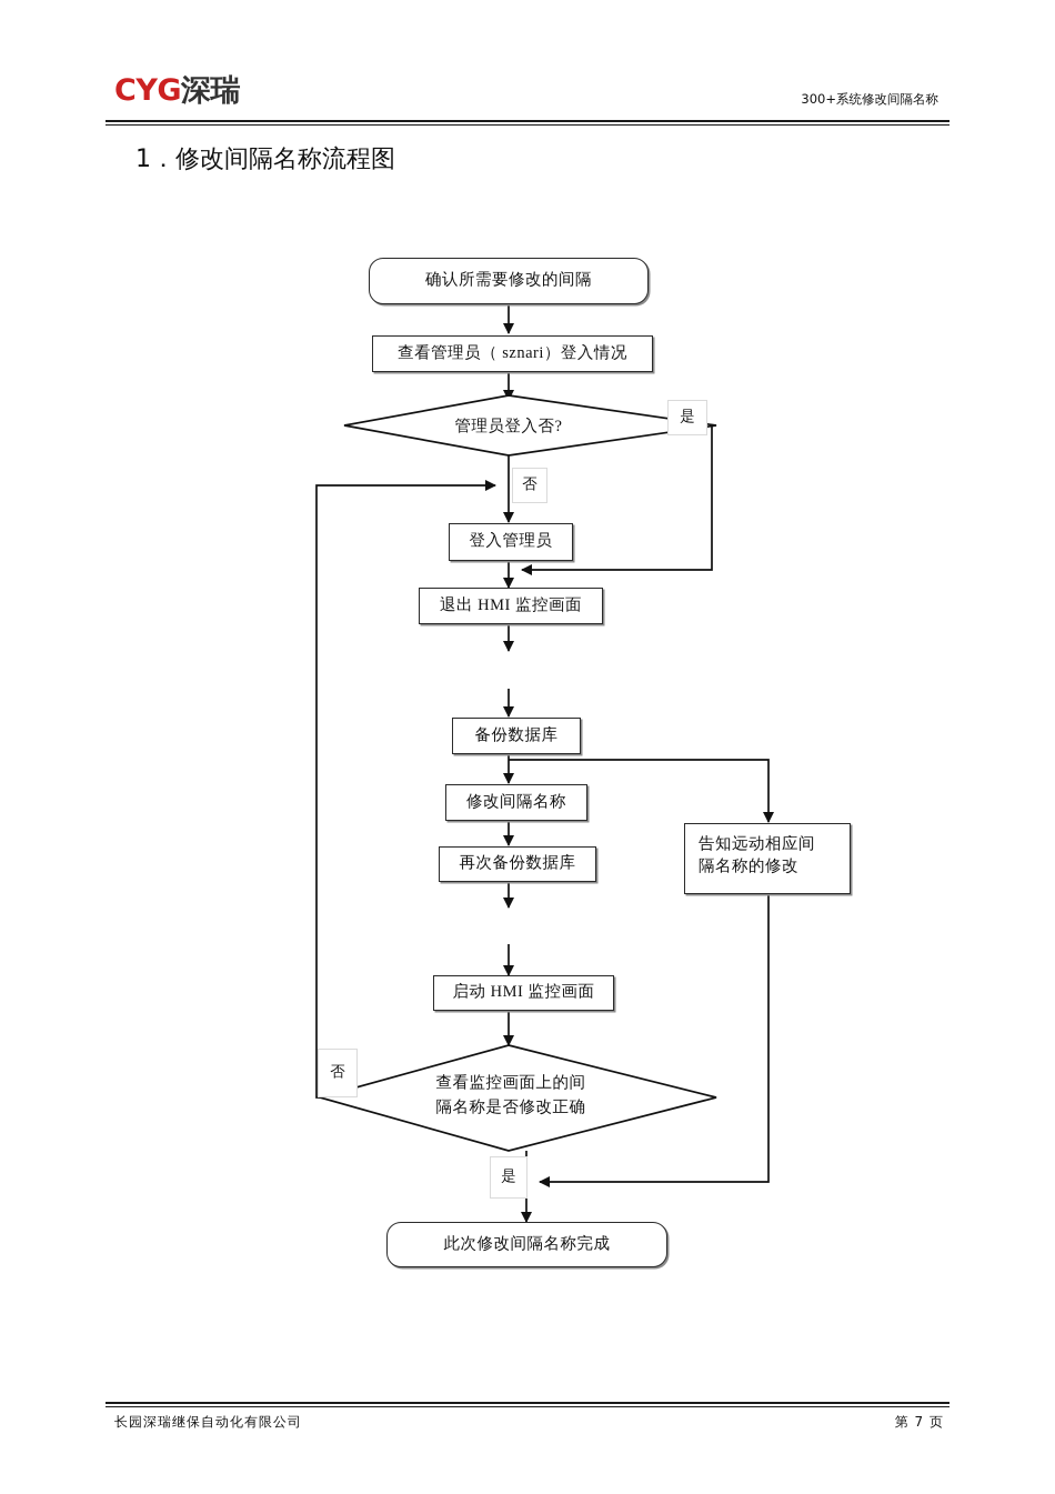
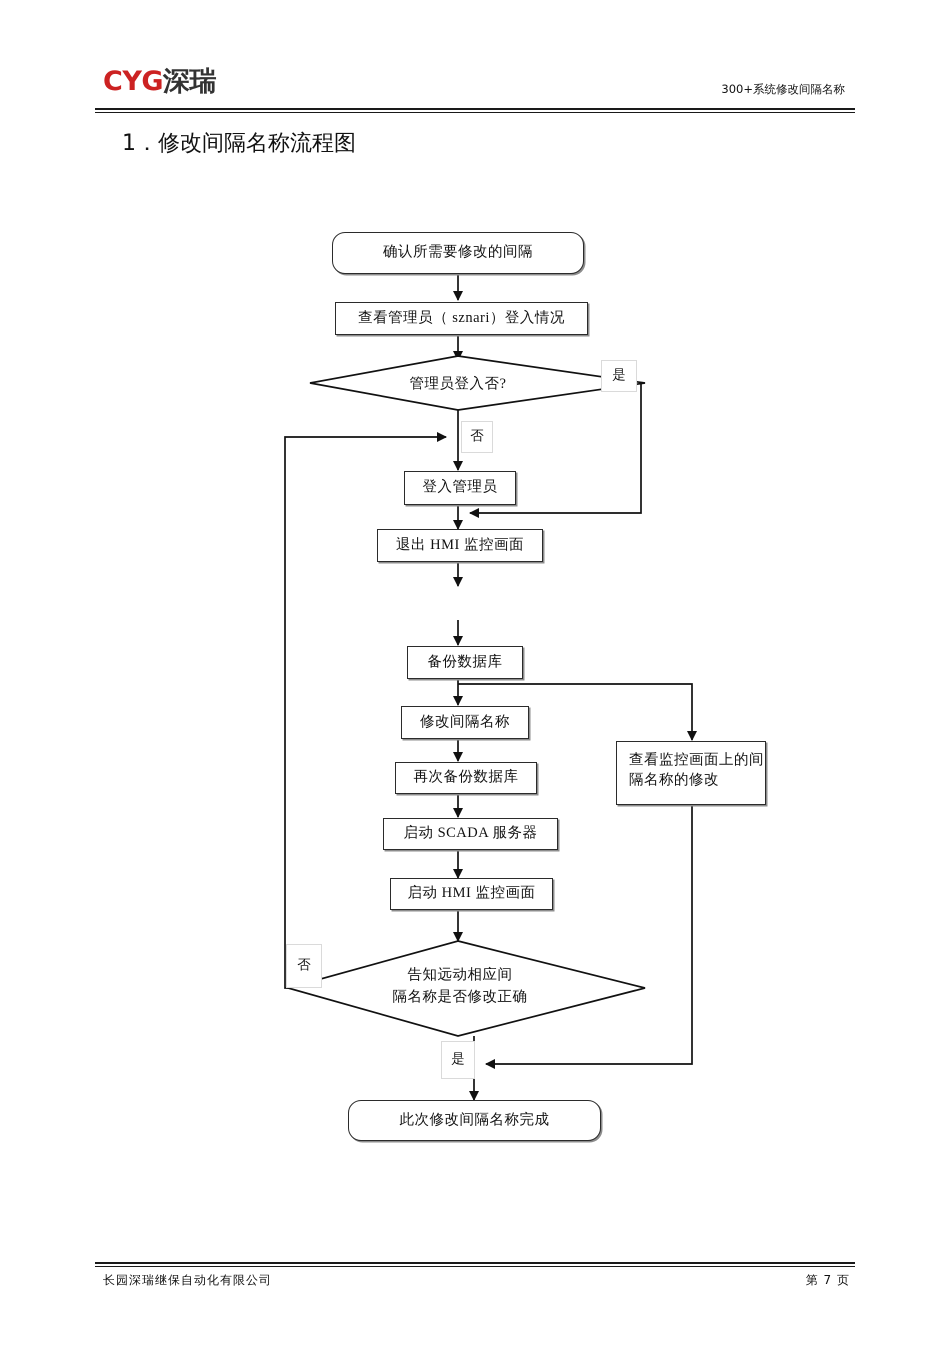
  CYG深瑞
  300+系统修改间隔名称
  1．修改间隔名称流程图
  确认所需要修改的间隔
  查看管理员（ sznari）登入情况
  管理员登入否?
  是
  否
  登入管理员
  退出 HMI 监控画面
  备份数据库
  修改间隔名称
  再次备份数据库
+ 启动 SCADA 服务器
  启动 HMI 监控画面
- 告知远动相应间
+ 查看监控画面上的间
  隔名称的修改
- 查看监控画面上的间
+ 告知远动相应间
  隔名称是否修改正确
  否
  是
  此次修改间隔名称完成
  长园深瑞继保自动化有限公司
  第 7 页
